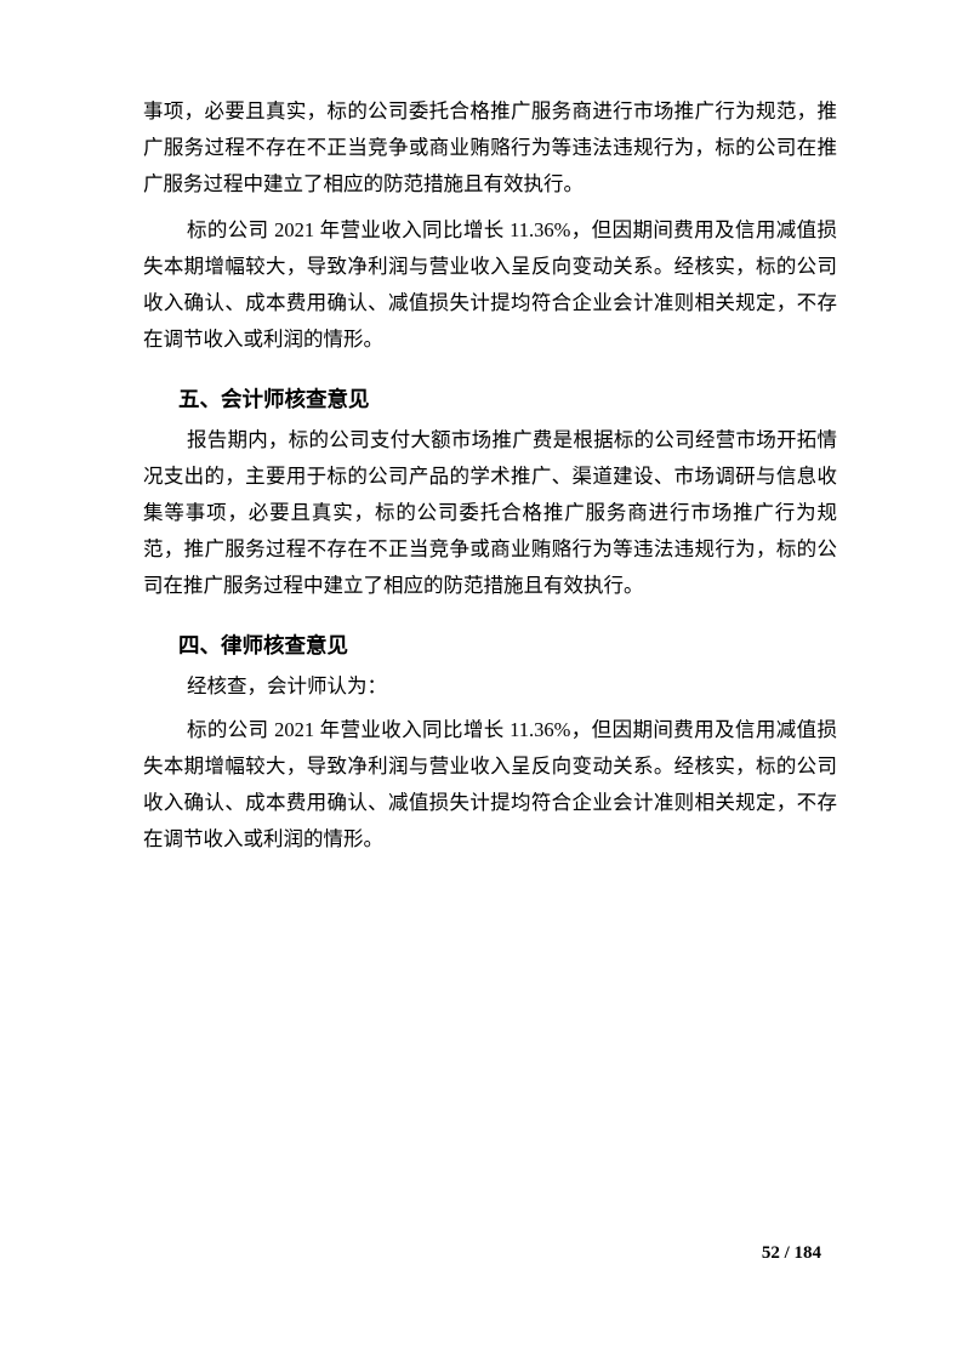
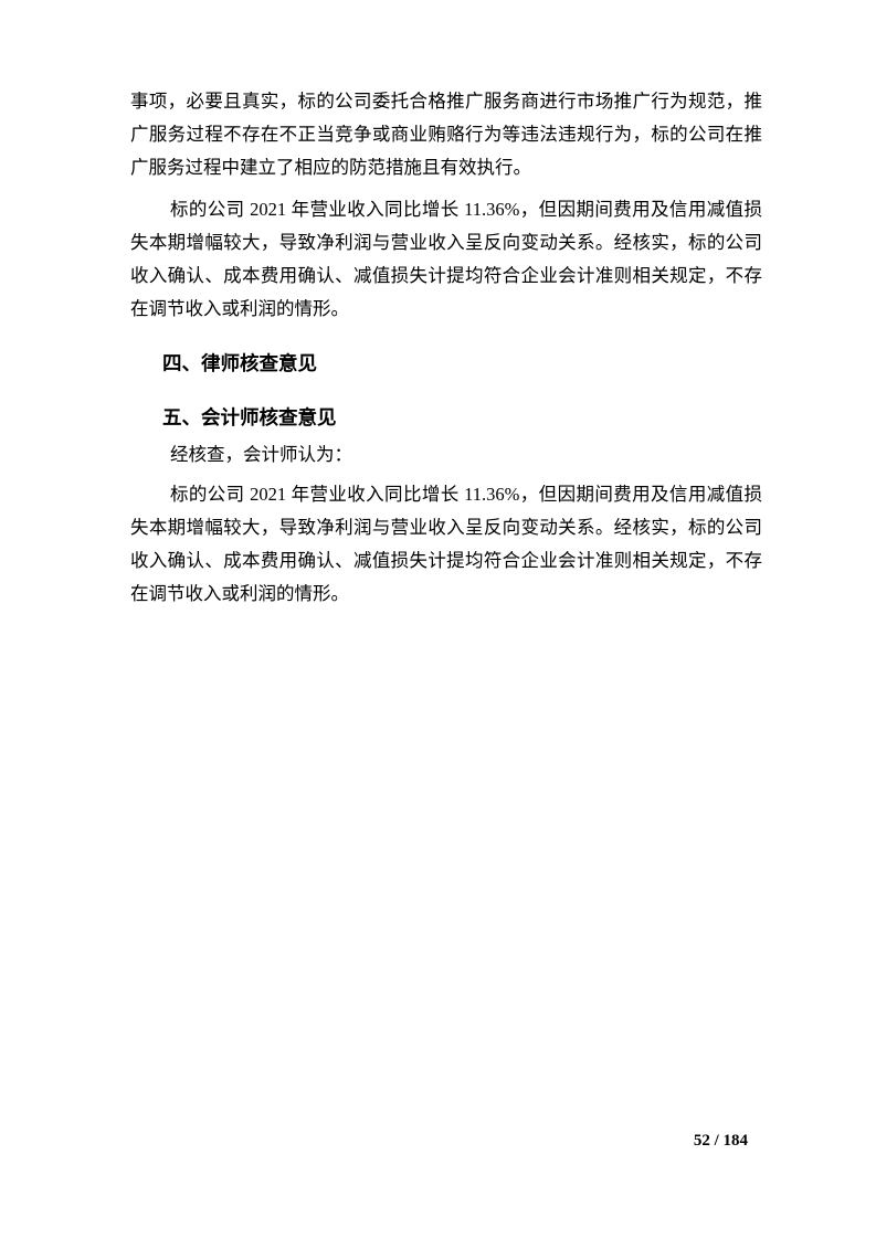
  事项，必要且真实，标的公司委托合格推广服务商进行市场推广行为规范，推广服务过程不存在不正当竞争或商业贿赂行为等违法违规行为，标的公司在推广服务过程中建立了相应的防范措施且有效执行。
  标的公司 2021 年营业收入同比增长 11.36%，但因期间费用及信用减值损失本期增幅较大，导致净利润与营业收入呈反向变动关系。经核实，标的公司收入确认、成本费用确认、减值损失计提均符合企业会计准则相关规定，不存在调节收入或利润的情形。
- 五、会计师核查意见
+ 四、律师核查意见
- 报告期内，标的公司支付大额市场推广费是根据标的公司经营市场开拓情况支出的，主要用于标的公司产品的学术推广、渠道建设、市场调研与信息收集等事项，必要且真实，标的公司委托合格推广服务商进行市场推广行为规范，推广服务过程不存在不正当竞争或商业贿赂行为等违法违规行为，标的公司在推广服务过程中建立了相应的防范措施且有效执行。
- 四、律师核查意见
+ 五、会计师核查意见
  经核查，会计师认为：
  标的公司 2021 年营业收入同比增长 11.36%，但因期间费用及信用减值损失本期增幅较大，导致净利润与营业收入呈反向变动关系。经核实，标的公司收入确认、成本费用确认、减值损失计提均符合企业会计准则相关规定，不存在调节收入或利润的情形。
  52 / 184
